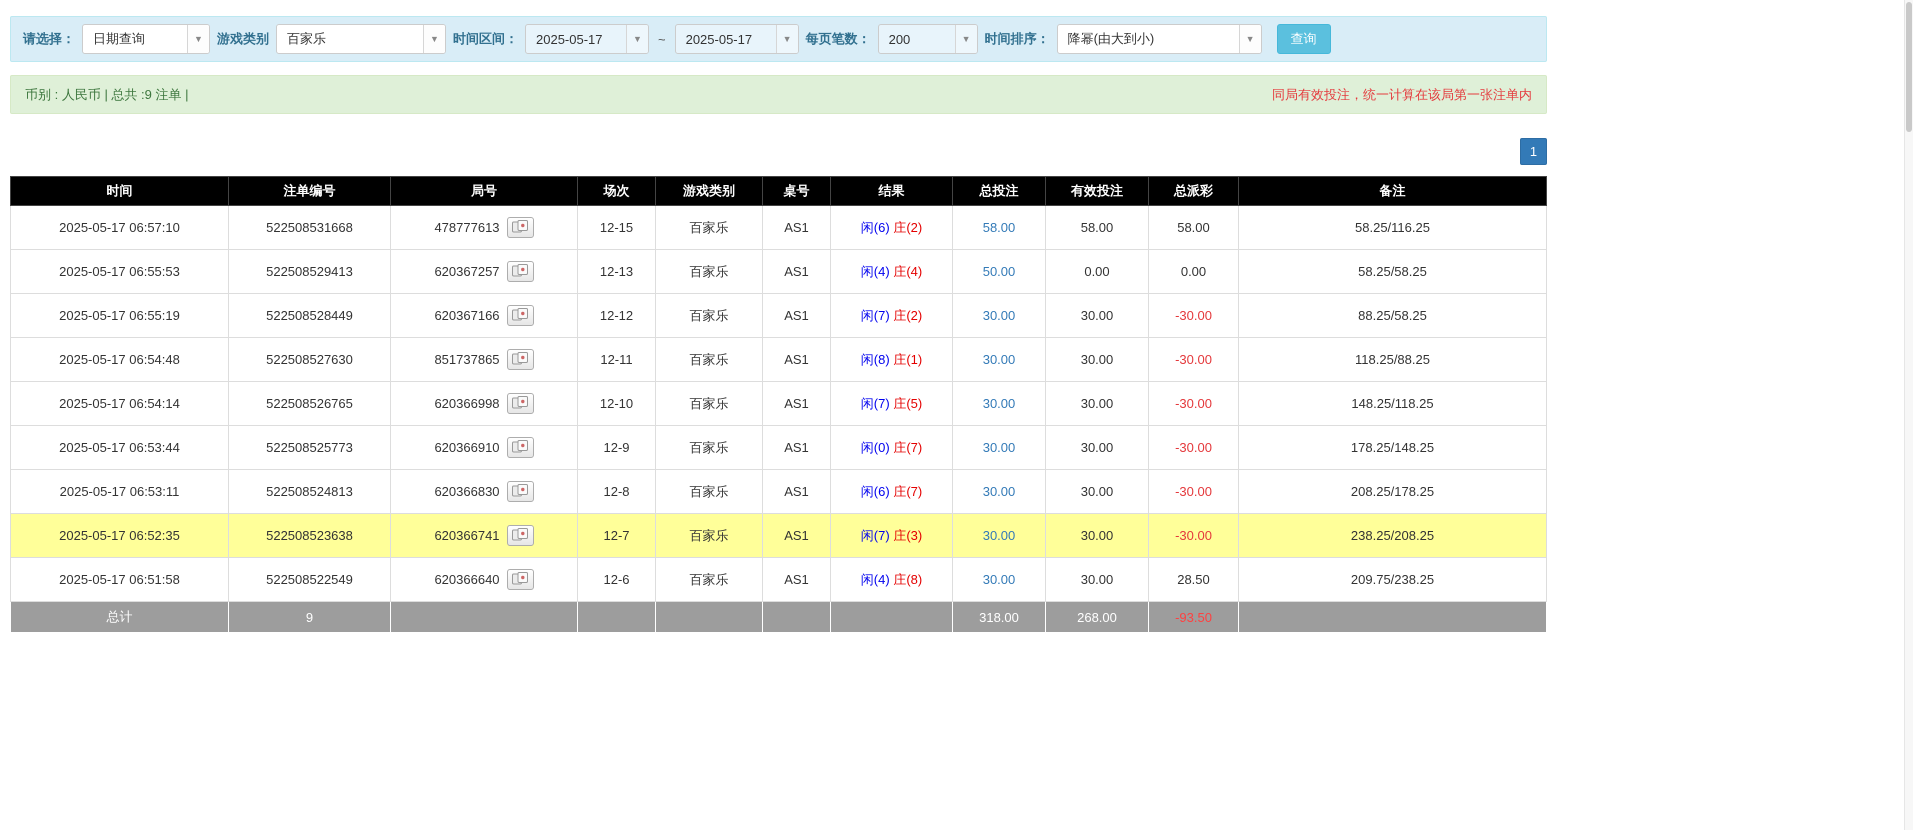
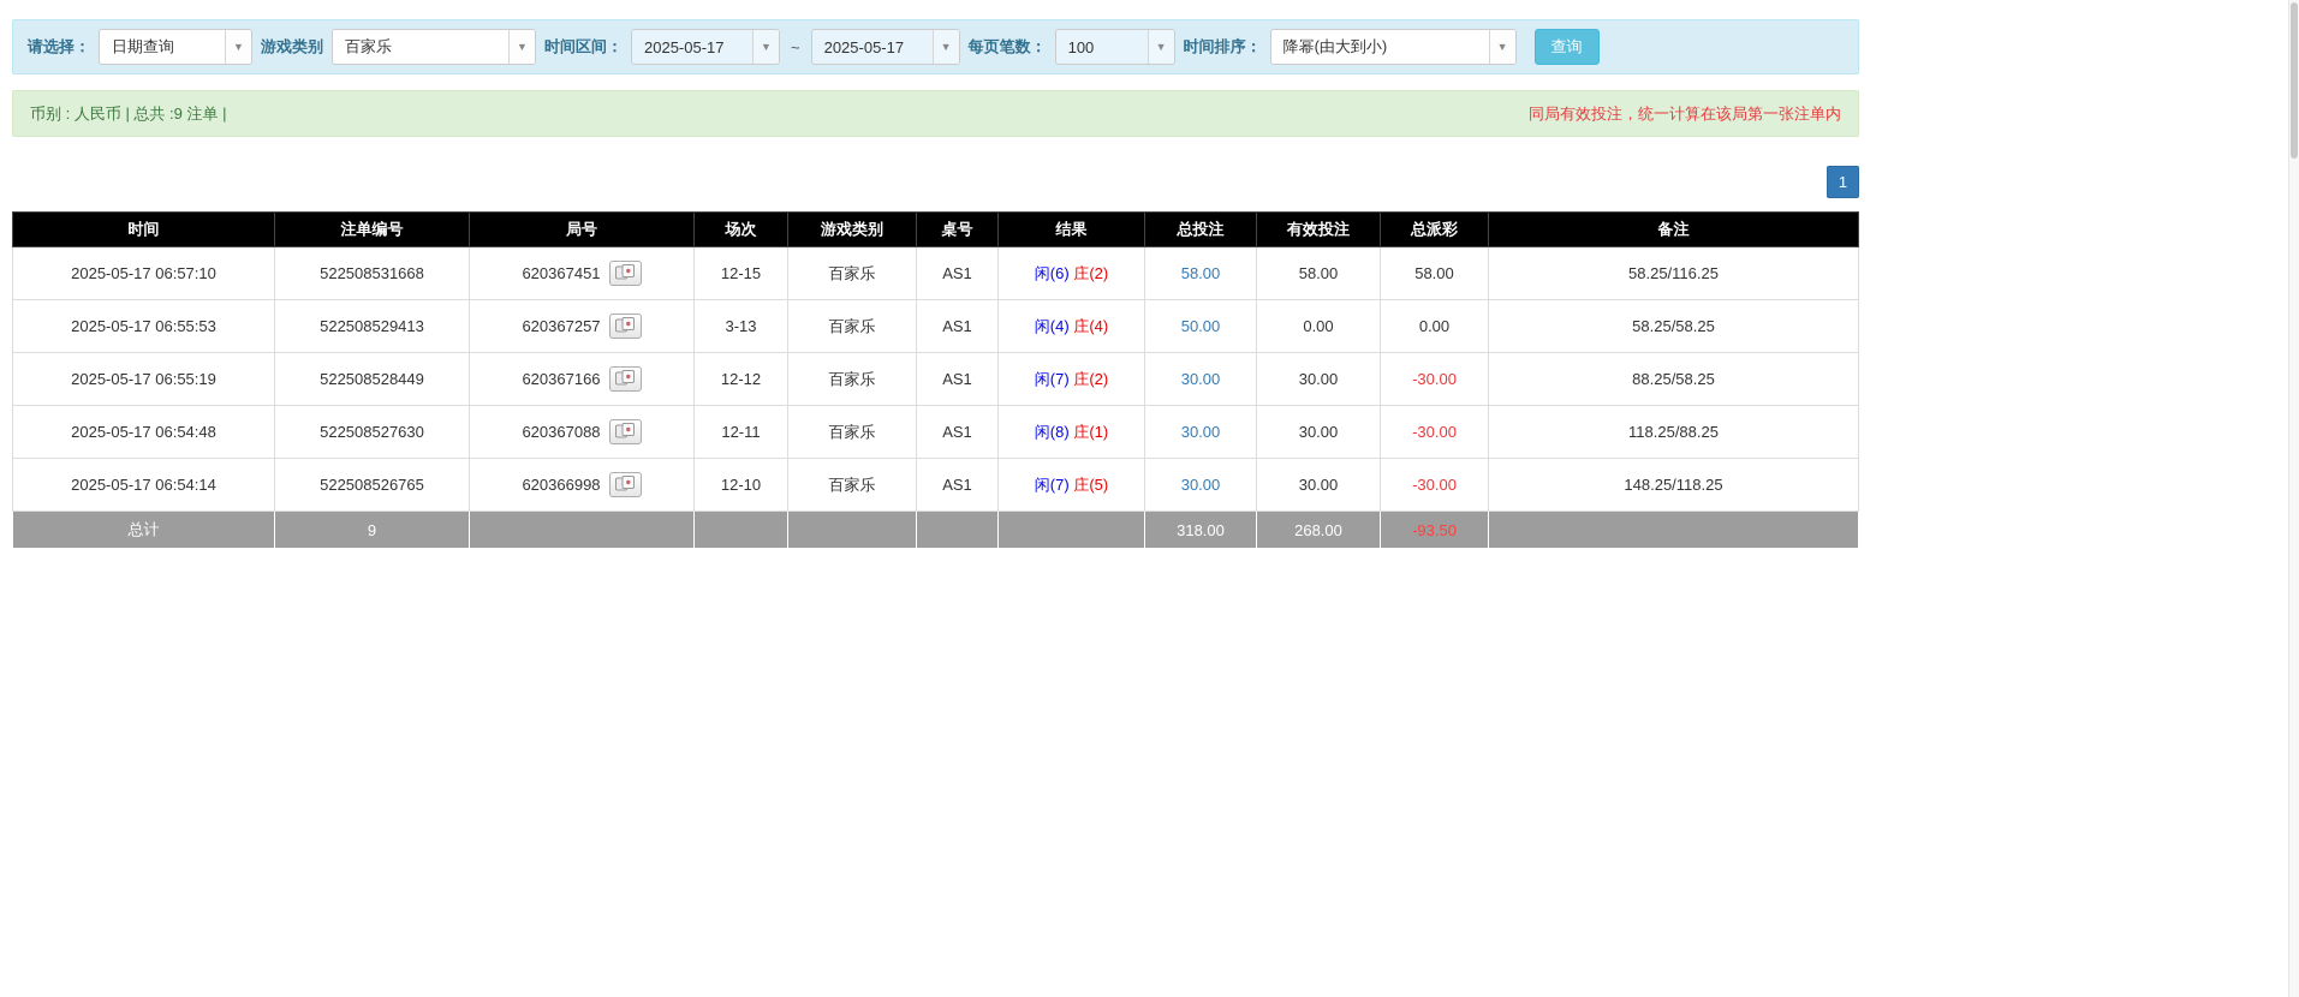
  请选择：
  日期查询
  ▼
  游戏类别
  百家乐
  ▼
  时间区间：
  2025-05-17
  ▼
  ~
  2025-05-17
  ▼
  每页笔数：
- 200
+ 100
  ▼
  时间排序：
  降幂(由大到小)
  ▼
  查询
  币别 : 人民币 | 总共 :9 注单 |
  同局有效投注，统一计算在该局第一张注单内
  1
  时间	注单编号	局号	场次	游戏类别	桌号	结果	总投注	有效投注	总派彩	备注
- 2025-05-17 06:57:10	522508531668	478777613	12-15	百家乐	AS1	闲(6) 庄(2)	58.00	58.00	58.00	58.25/116.25
+ 2025-05-17 06:57:10	522508531668	620367451	12-15	百家乐	AS1	闲(6) 庄(2)	58.00	58.00	58.00	58.25/116.25
- 2025-05-17 06:55:53	522508529413	620367257	12-13	百家乐	AS1	闲(4) 庄(4)	50.00	0.00	0.00	58.25/58.25
+ 2025-05-17 06:55:53	522508529413	620367257	3-13	百家乐	AS1	闲(4) 庄(4)	50.00	0.00	0.00	58.25/58.25
  2025-05-17 06:55:19	522508528449	620367166	12-12	百家乐	AS1	闲(7) 庄(2)	30.00	30.00	-30.00	88.25/58.25
- 2025-05-17 06:54:48	522508527630	851737865	12-11	百家乐	AS1	闲(8) 庄(1)	30.00	30.00	-30.00	118.25/88.25
+ 2025-05-17 06:54:48	522508527630	620367088	12-11	百家乐	AS1	闲(8) 庄(1)	30.00	30.00	-30.00	118.25/88.25
  2025-05-17 06:54:14	522508526765	620366998	12-10	百家乐	AS1	闲(7) 庄(5)	30.00	30.00	-30.00	148.25/118.25
- 2025-05-17 06:53:44	522508525773	620366910	12-9	百家乐	AS1	闲(0) 庄(7)	30.00	30.00	-30.00	178.25/148.25
- 2025-05-17 06:53:11	522508524813	620366830	12-8	百家乐	AS1	闲(6) 庄(7)	30.00	30.00	-30.00	208.25/178.25
- 2025-05-17 06:52:35	522508523638	620366741	12-7	百家乐	AS1	闲(7) 庄(3)	30.00	30.00	-30.00	238.25/208.25
- 2025-05-17 06:51:58	522508522549	620366640	12-6	百家乐	AS1	闲(4) 庄(8)	30.00	30.00	28.50	209.75/238.25
  总计	9						318.00	268.00	-93.50
